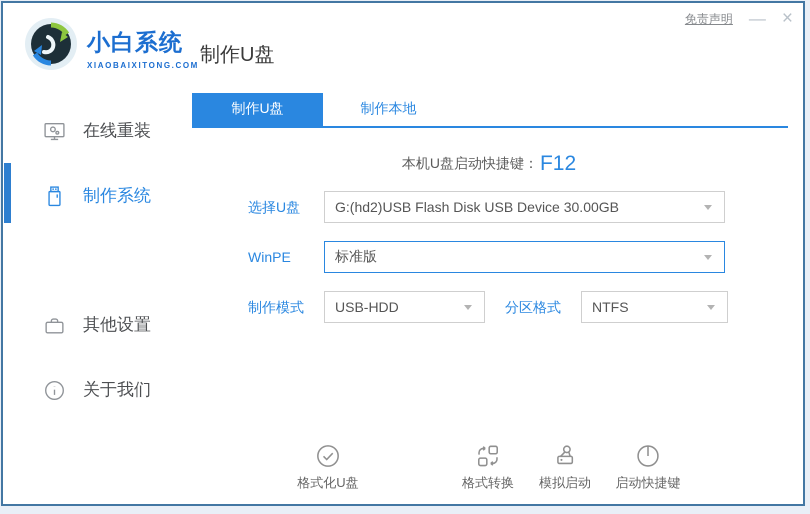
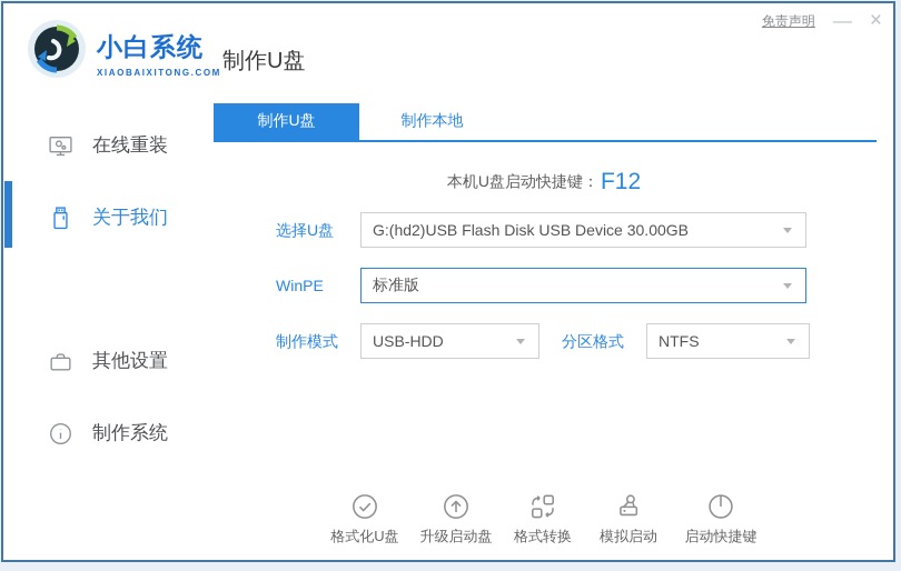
  免责声明
  —
  ×
  小白系统
  XIAOBAIXITONG.COM
  制作U盘
  在线重装
- 制作系统
+ 关于我们
  其他设置
- 关于我们
+ 制作系统
  制作U盘
  制作本地
  本机U盘启动快捷键：
  F12
  选择U盘
  G:(hd2)USB Flash Disk USB Device 30.00GB
  WinPE
  标准版
  制作模式
  USB-HDD
  分区格式
  NTFS
  格式化U盘
+ 升级启动盘
  格式转换
  模拟启动
  启动快捷键
